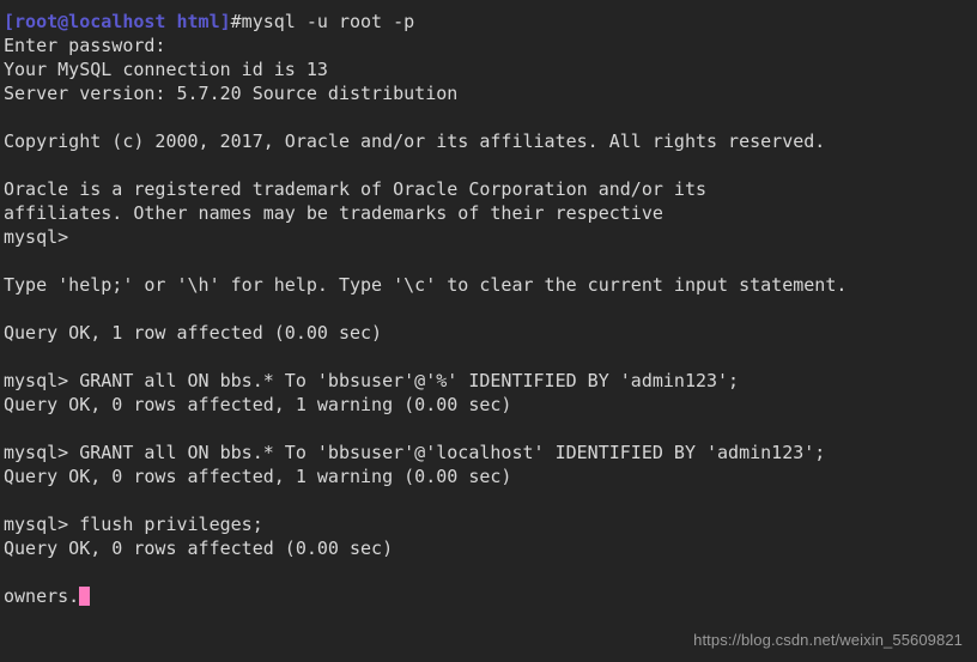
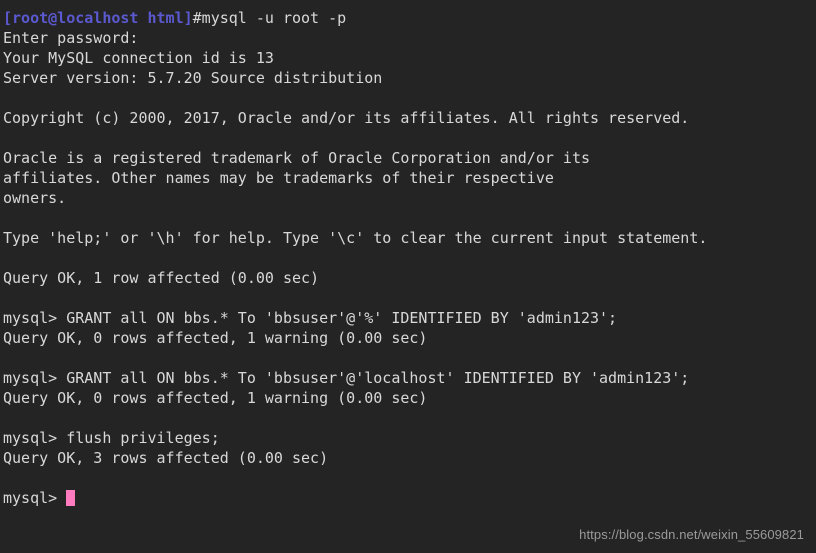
  [root@localhost html]#mysql -u root -p
  Enter password:
  Your MySQL connection id is 13
  Server version: 5.7.20 Source distribution
  Copyright (c) 2000, 2017, Oracle and/or its affiliates. All rights reserved.
  Oracle is a registered trademark of Oracle Corporation and/or its
  affiliates. Other names may be trademarks of their respective
- mysql>
+ owners.
  Type 'help;' or '\h' for help. Type '\c' to clear the current input statement.
  Query OK, 1 row affected (0.00 sec)
  mysql> GRANT all ON bbs.* To 'bbsuser'@'%' IDENTIFIED BY 'admin123';
  Query OK, 0 rows affected, 1 warning (0.00 sec)
  mysql> GRANT all ON bbs.* To 'bbsuser'@'localhost' IDENTIFIED BY 'admin123';
  Query OK, 0 rows affected, 1 warning (0.00 sec)
  mysql> flush privileges;
- Query OK, 0 rows affected (0.00 sec)
+ Query OK, 3 rows affected (0.00 sec)
- owners.
+ mysql>
  https://blog.csdn.net/weixin_55609821
